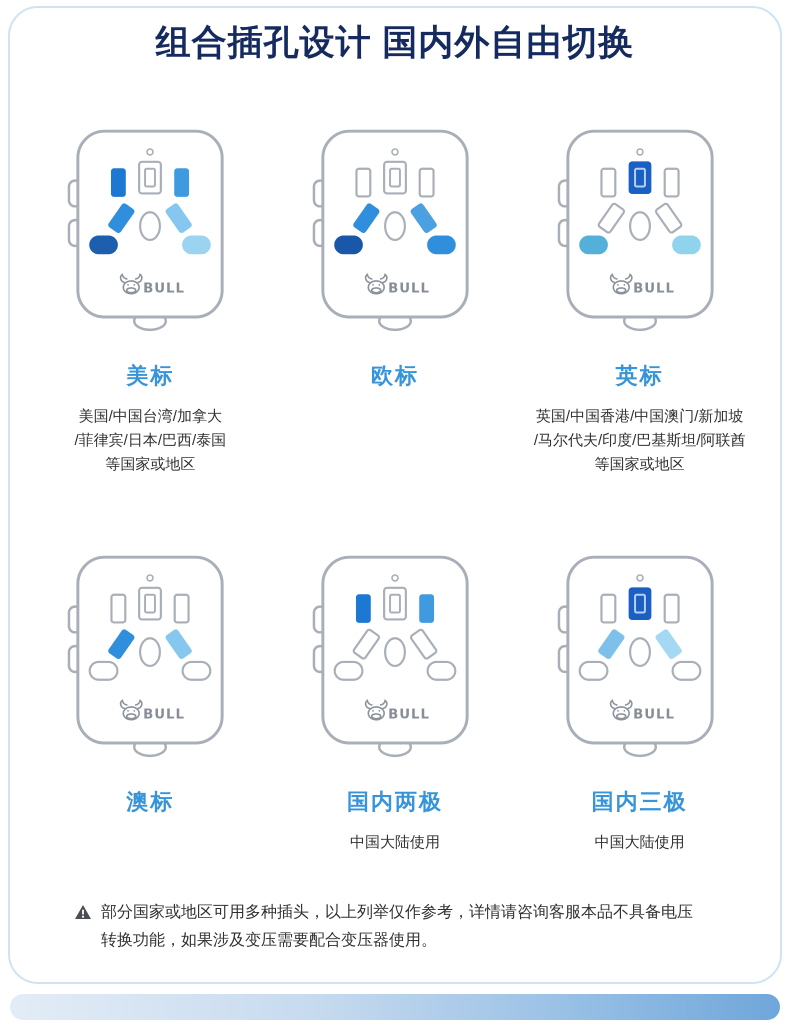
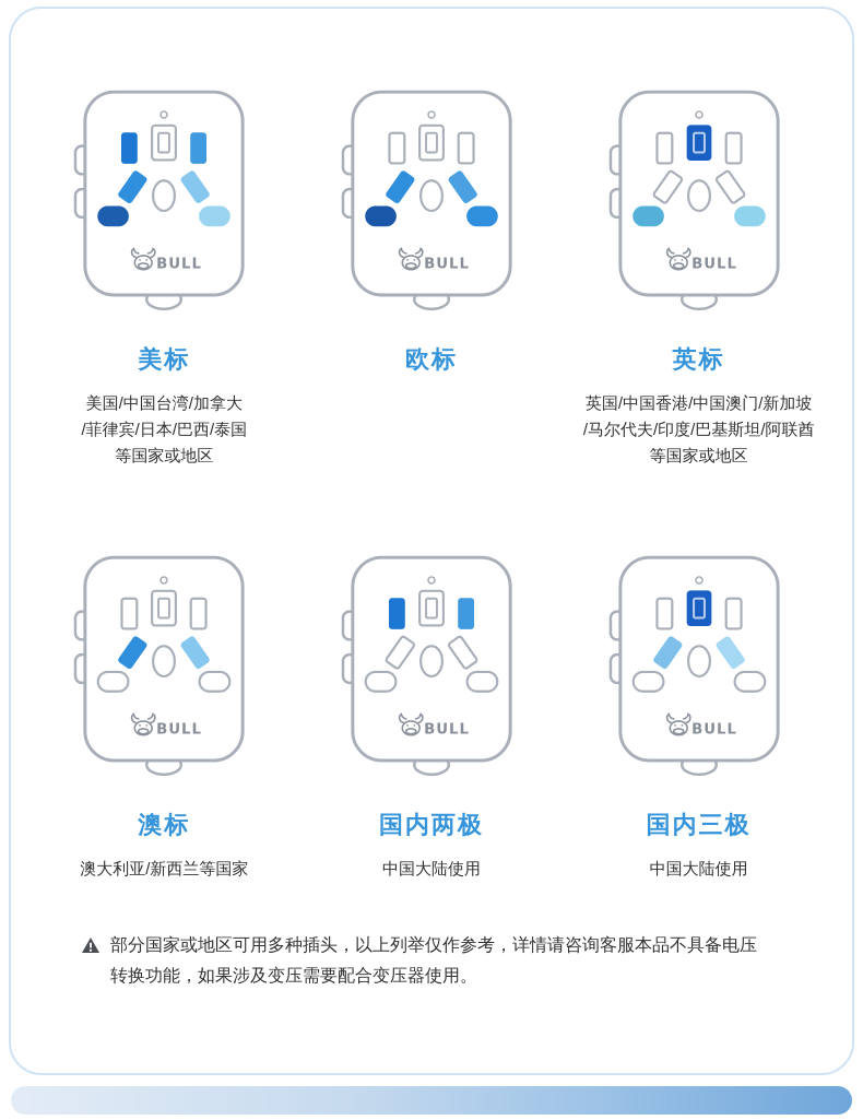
- 组合插孔设计 国内外自由切换
  BULL
  美标
  美国/中国台湾/加拿大
  /菲律宾/日本/巴西/泰国
  等国家或地区
  BULL
  欧标
  BULL
  英标
  英国/中国香港/中国澳门/新加坡
  /马尔代夫/印度/巴基斯坦/阿联酋
  等国家或地区
  BULL
  澳标
+ 澳大利亚/新西兰等国家
  BULL
  国内两极
  中国大陆使用
  BULL
  国内三极
  中国大陆使用
  部分国家或地区可用多种插头，以上列举仅作参考，详情请咨询客服本品不具备电压
  转换功能，如果涉及变压需要配合变压器使用。
